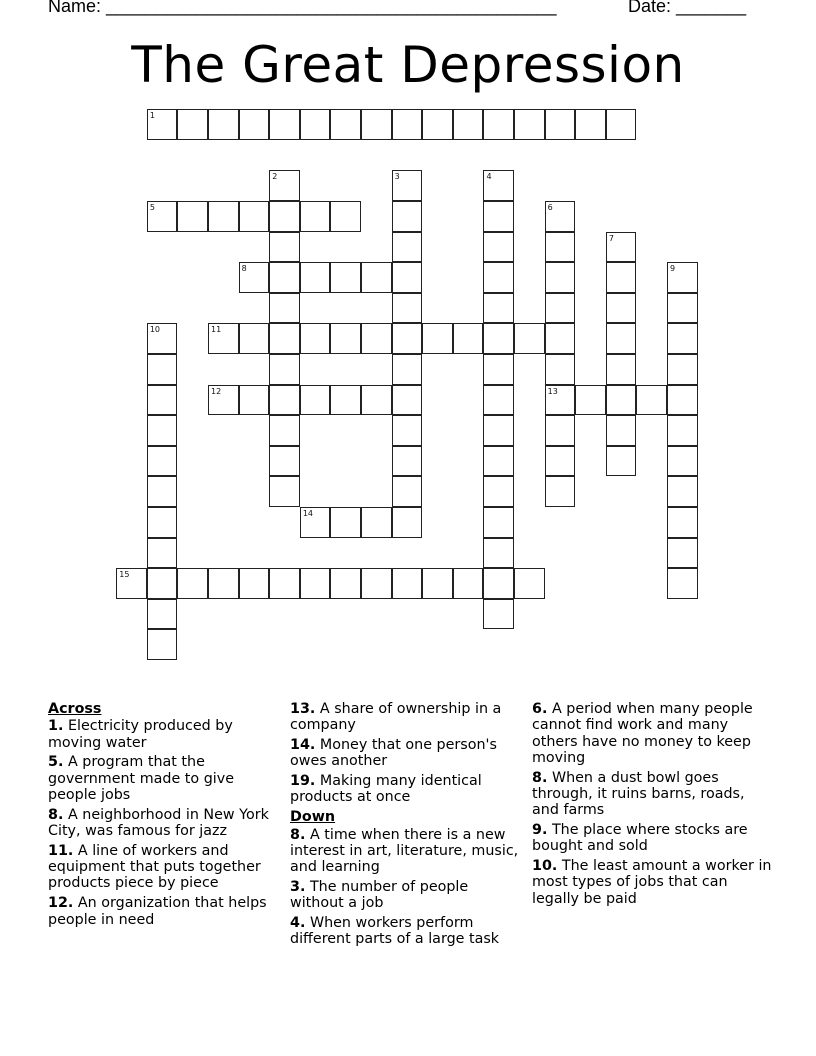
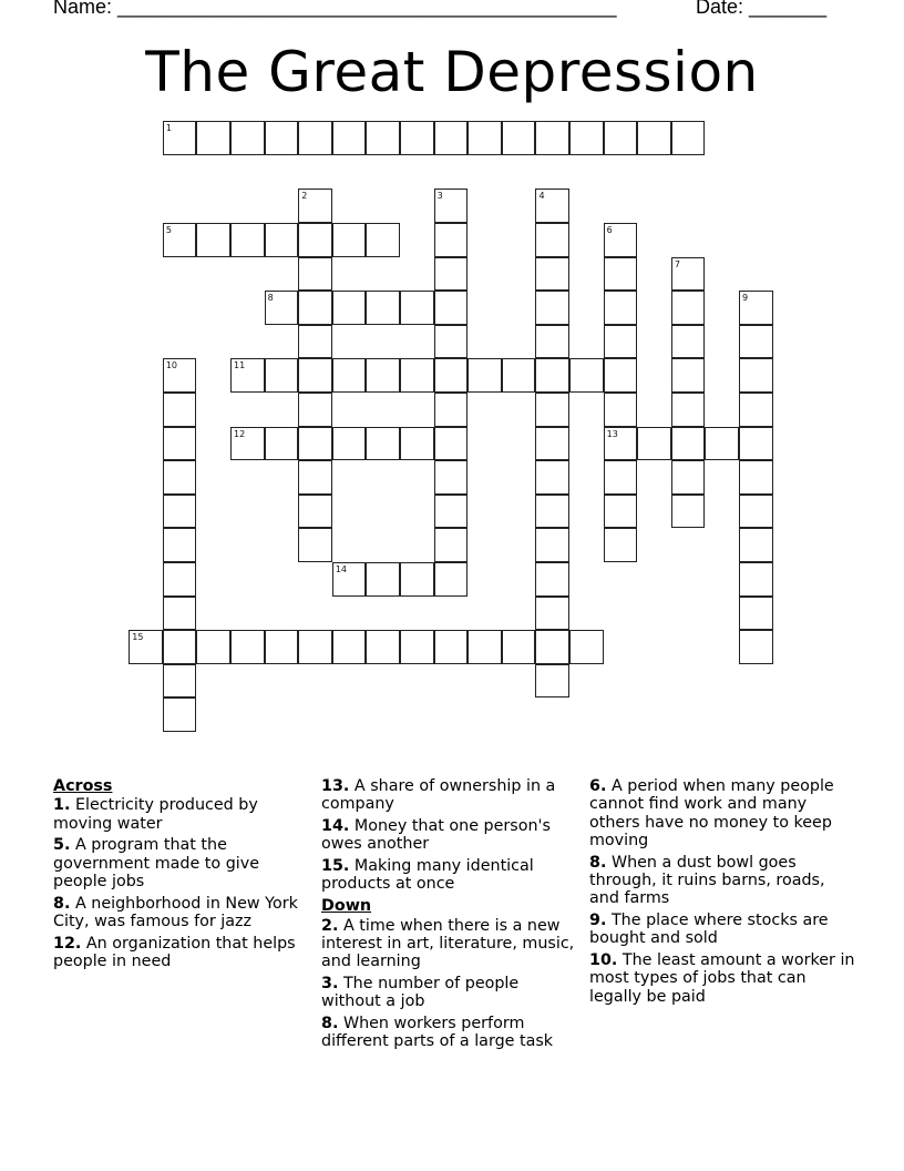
  Name: _____________________________________________
  Date: _______
  The Great Depression
  1
  2
  3
  4
  5
  6
  13
  7
  8
  9
  10
  11
  12
  14
  15
  Across
  1. Electricity produced by moving water
  5. A program that the government made to give people jobs
  8. A neighborhood in New York City, was famous for jazz
- 11. A line of workers and equipment that puts together products piece by piece
  12. An organization that helps people in need
  13. A share of ownership in a company
  14. Money that one person's owes another
- 19. Making many identical products at once
+ 15. Making many identical products at once
  Down
- 8. A time when there is a new interest in art, literature, music, and learning
+ 2. A time when there is a new interest in art, literature, music, and learning
  3. The number of people without a job
- 4. When workers perform different parts of a large task
+ 8. When workers perform different parts of a large task
  6. A period when many people cannot find work and many others have no money to keep moving
  8. When a dust bowl goes through, it ruins barns, roads, and farms
  9. The place where stocks are bought and sold
  10. The least amount a worker in most types of jobs that can legally be paid
